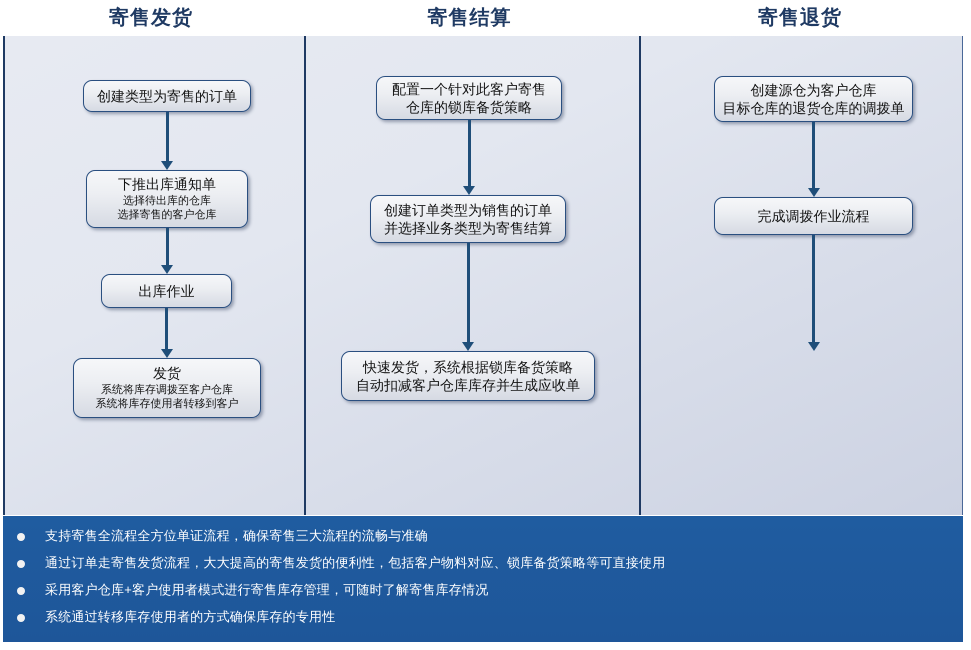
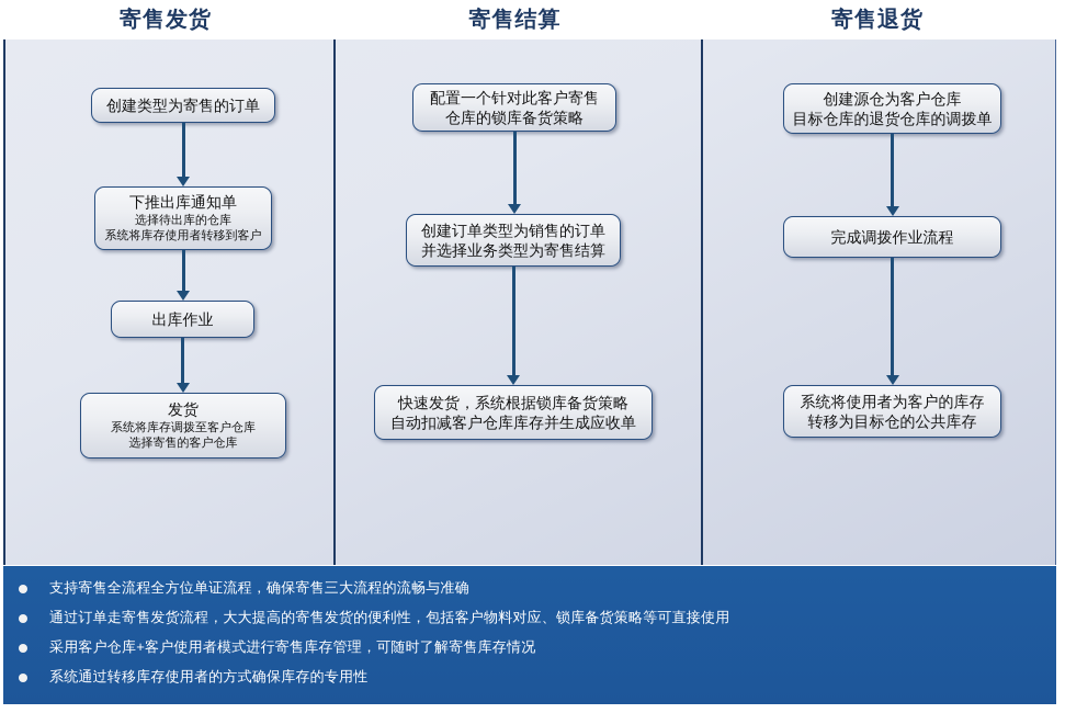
  寄售发货
  寄售结算
  寄售退货
  创建类型为寄售的订单
  下推出库通知单
  选择待出库的仓库
- 选择寄售的客户仓库
+ 系统将库存使用者转移到客户
  出库作业
  发货
  系统将库存调拨至客户仓库
- 系统将库存使用者转移到客户
+ 选择寄售的客户仓库
  配置一个针对此客户寄售
  仓库的锁库备货策略
  创建订单类型为销售的订单
  并选择业务类型为寄售结算
  快速发货，系统根据锁库备货策略
  自动扣减客户仓库库存并生成应收单
  创建源仓为客户仓库
  目标仓库的退货仓库的调拨单
  完成调拨作业流程
+ 系统将使用者为客户的库存
+ 转移为目标仓的公共库存
  支持寄售全流程全方位单证流程，确保寄售三大流程的流畅与准确
  通过订单走寄售发货流程，大大提高的寄售发货的便利性，包括客户物料对应、锁库备货策略等可直接使用
  采用客户仓库+客户使用者模式进行寄售库存管理，可随时了解寄售库存情况
  系统通过转移库存使用者的方式确保库存的专用性
